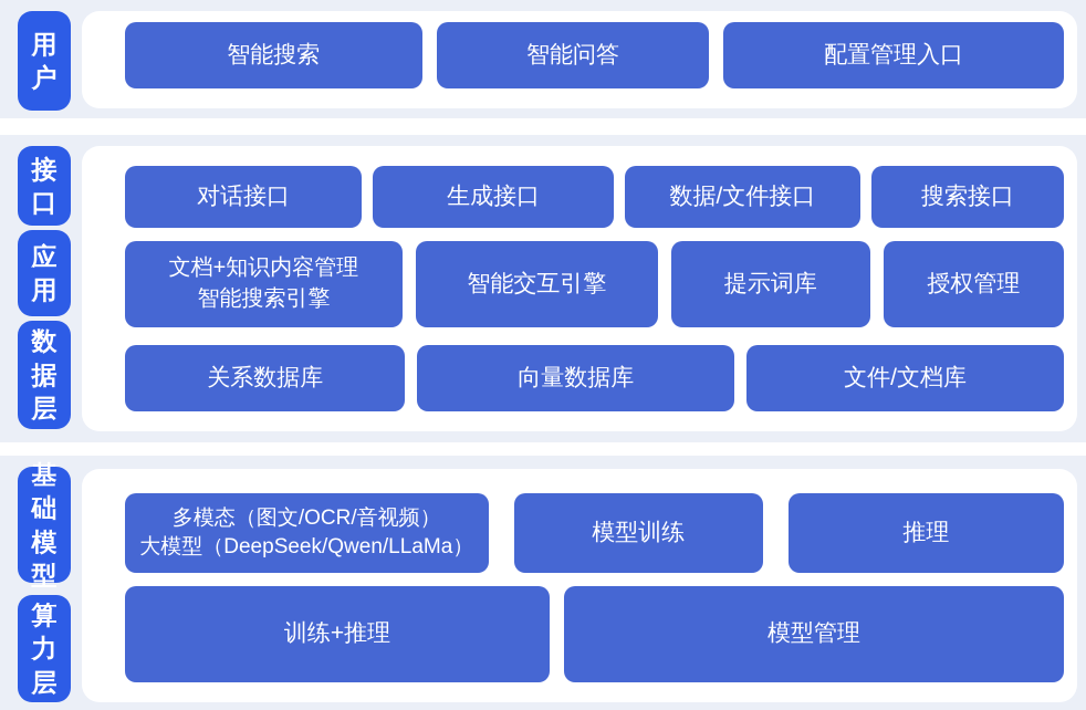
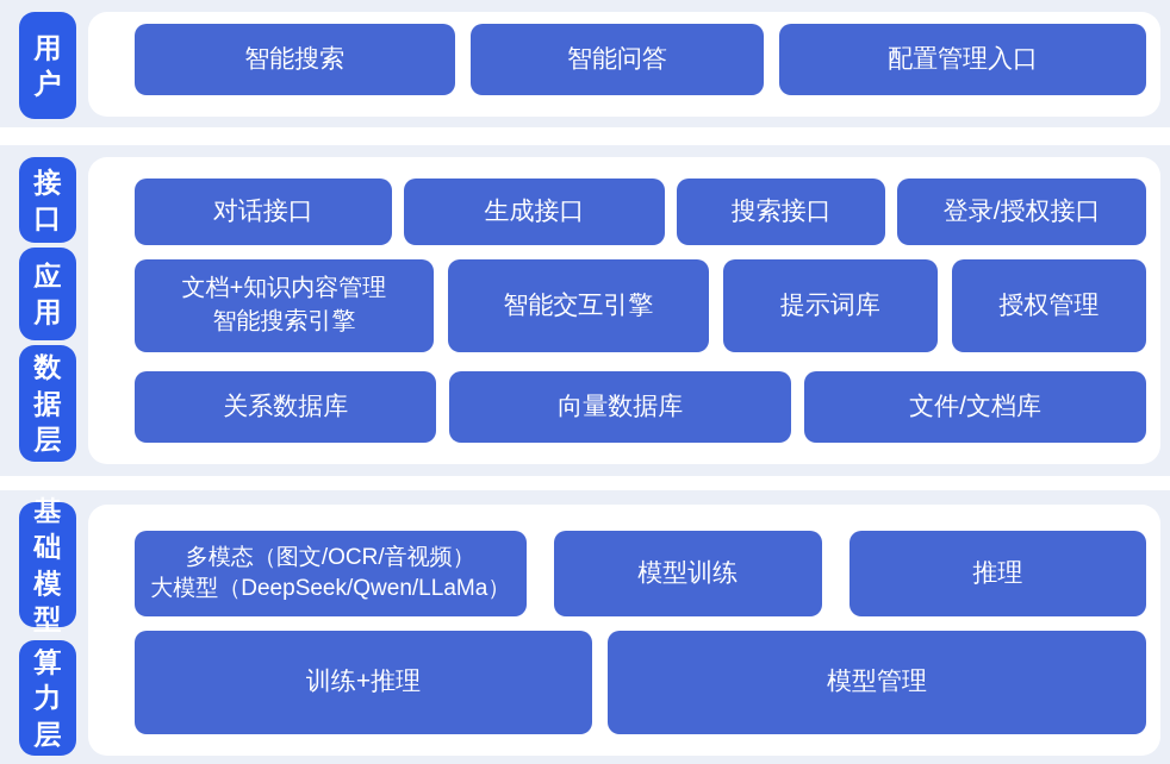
  用户
  接口
  应用
  数据层
  基础模型
  算力层
  智能搜索
  智能问答
  配置管理入口
  对话接口
  生成接口
- 数据/文件接口
  搜索接口
+ 登录/授权接口
  文档+知识内容管理
  智能搜索引擎
  智能交互引擎
  提示词库
  授权管理
  关系数据库
  向量数据库
  文件/文档库
  多模态（图文/OCR/音视频）
  大模型（DeepSeek/Qwen/LLaMa）
  模型训练
  推理
  训练+推理
  模型管理
